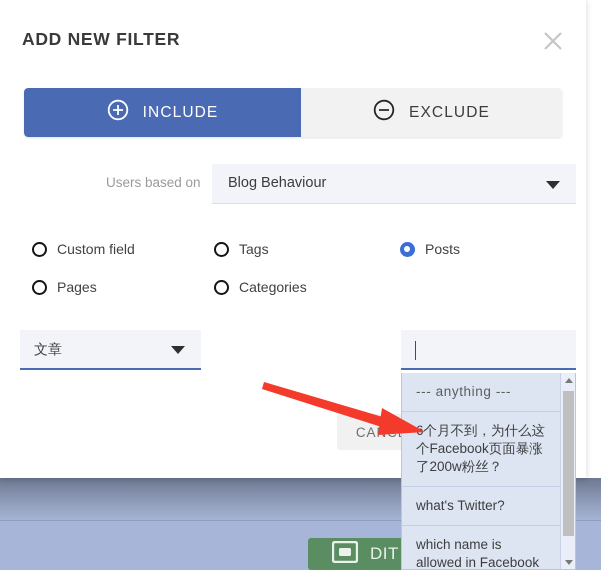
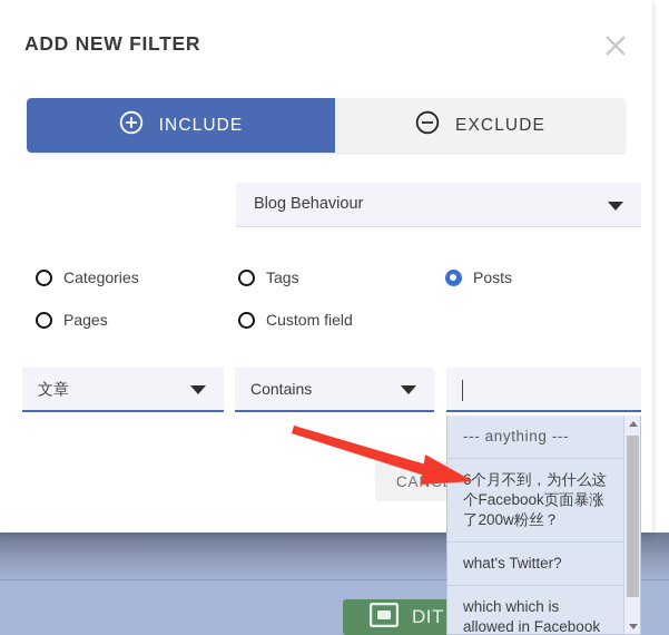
  DIT
  ADD NEW FILTER
  INCLUDE
  EXCLUDE
- Users based on
  Blog Behaviour
- Custom field
+ Categories
  Tags
  Posts
  Pages
- Categories
+ Custom field
  文章
+ Contains
  --- anything ---
  个月不到，为什么这个Facebook页面暴涨了200w粉丝？
  what's Twitter?
- which name is allowed in Facebook
+ which which is allowed in Facebook
